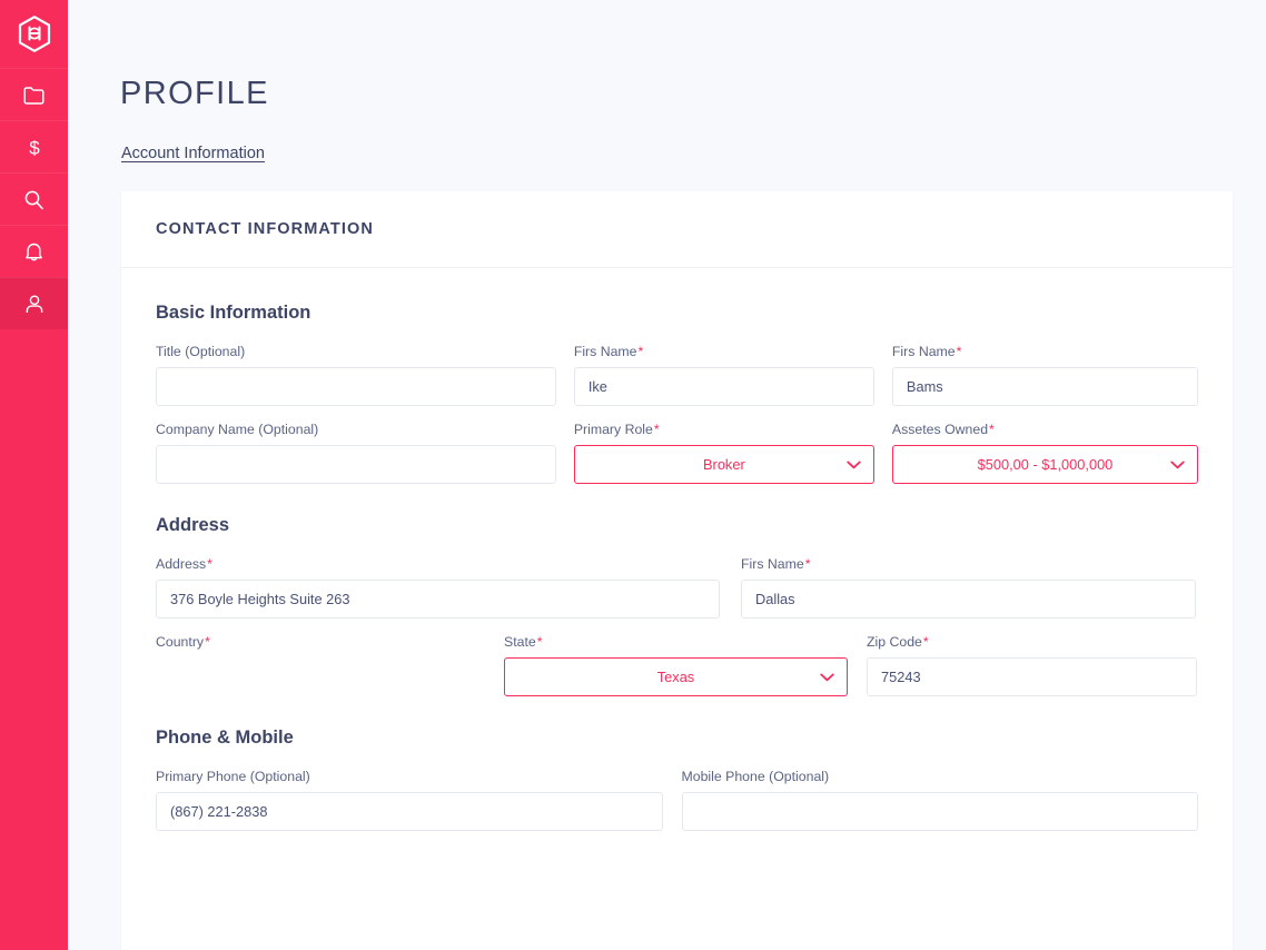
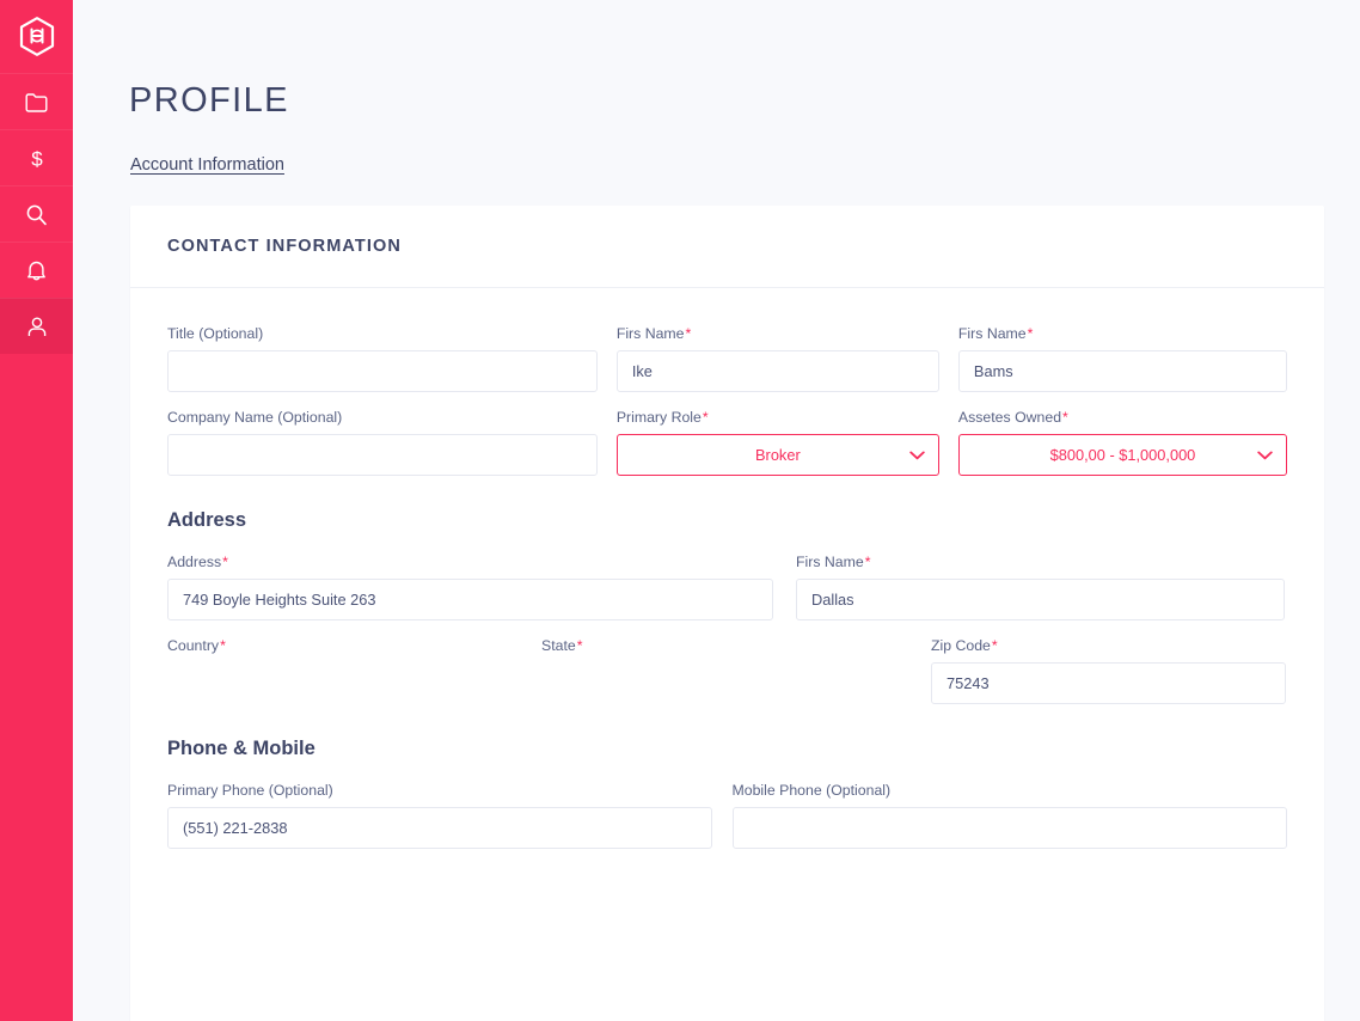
  $
  PROFILE
  Account Information
  CONTACT INFORMATION
- Basic Information
  Title (Optional)
  Firs Name*
  Ike
  Firs Name*
  Bams
  Company Name (Optional)
  Primary Role*
  Broker
  Assetes Owned*
- $500,00 - $1,000,000
+ $800,00 - $1,000,000
  Address
  Address*
- 376 Boyle Heights Suite 263
+ 749 Boyle Heights Suite 263
  Firs Name*
  Dallas
  Country*
  State*
- Texas
  Zip Code*
  75243
  Phone & Mobile
  Primary Phone (Optional)
- (867) 221-2838
+ (551) 221-2838
  Mobile Phone (Optional)
